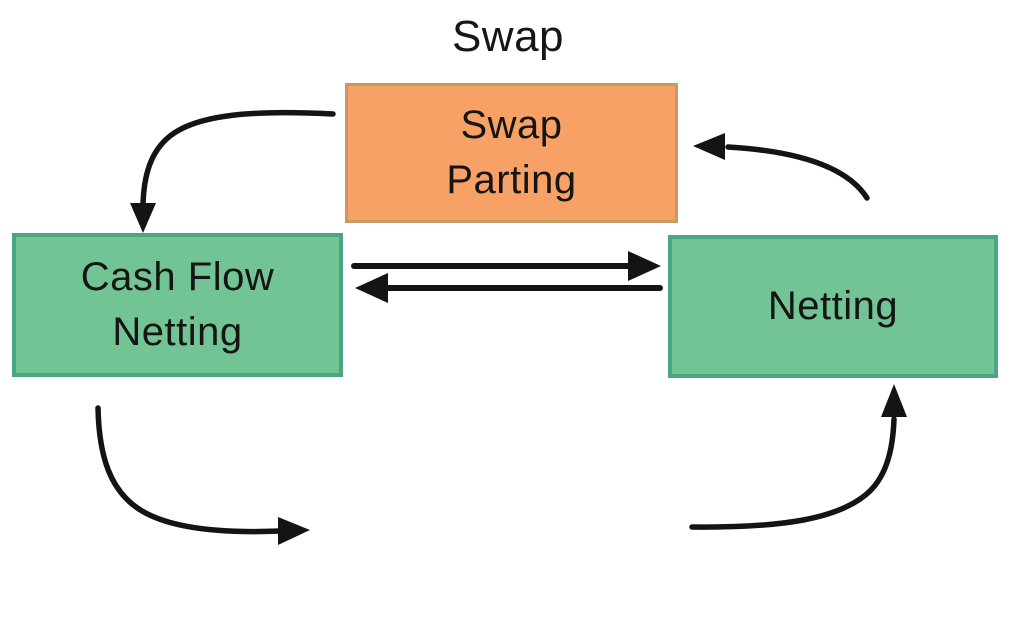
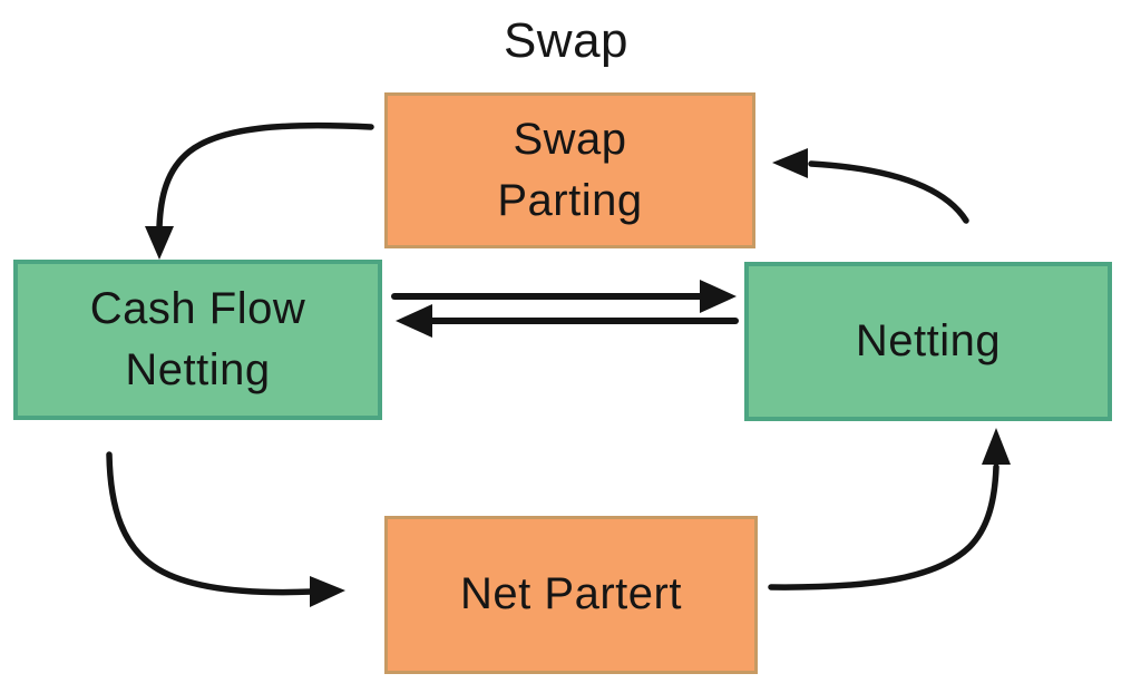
  Swap
  Swap
  Parting
  Cash Flow
  Netting
  Netting
+ Net Partert
